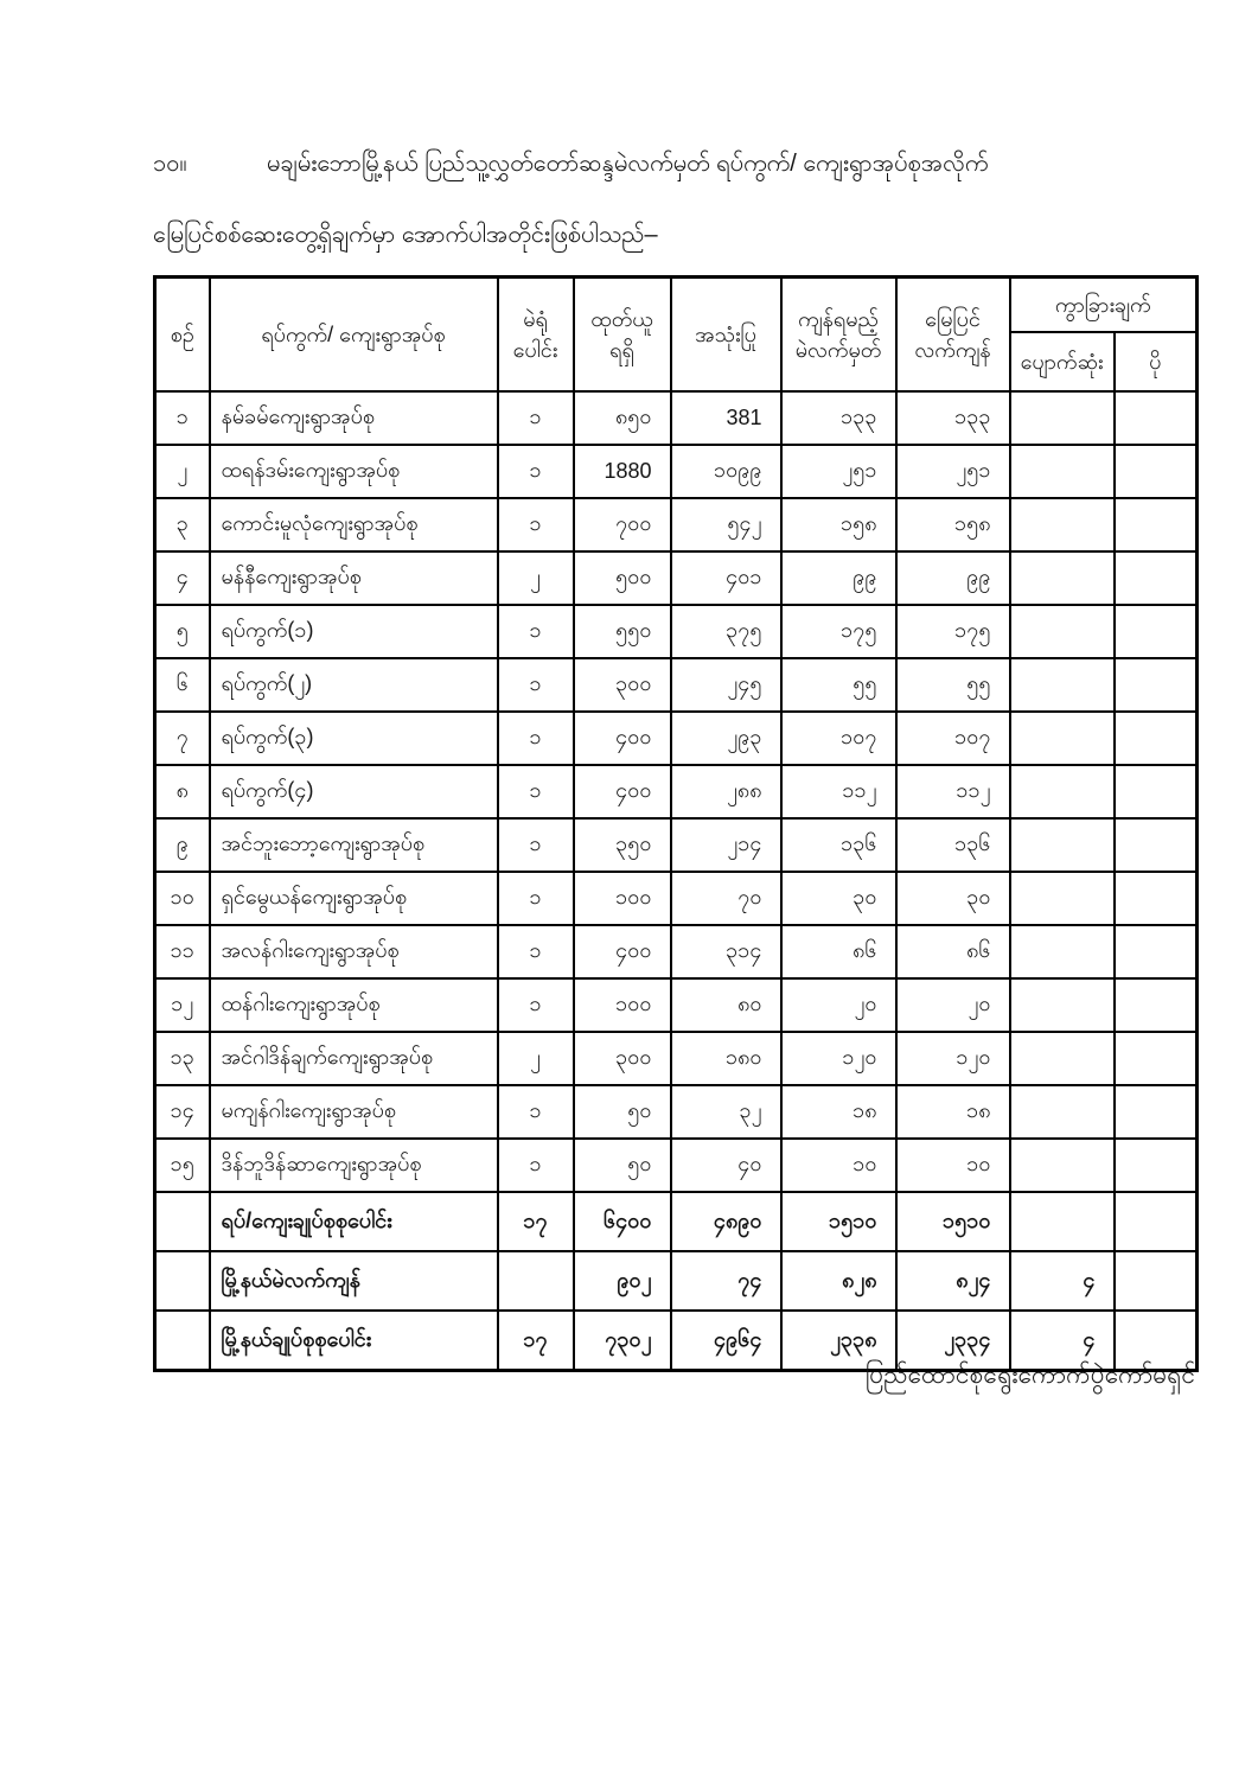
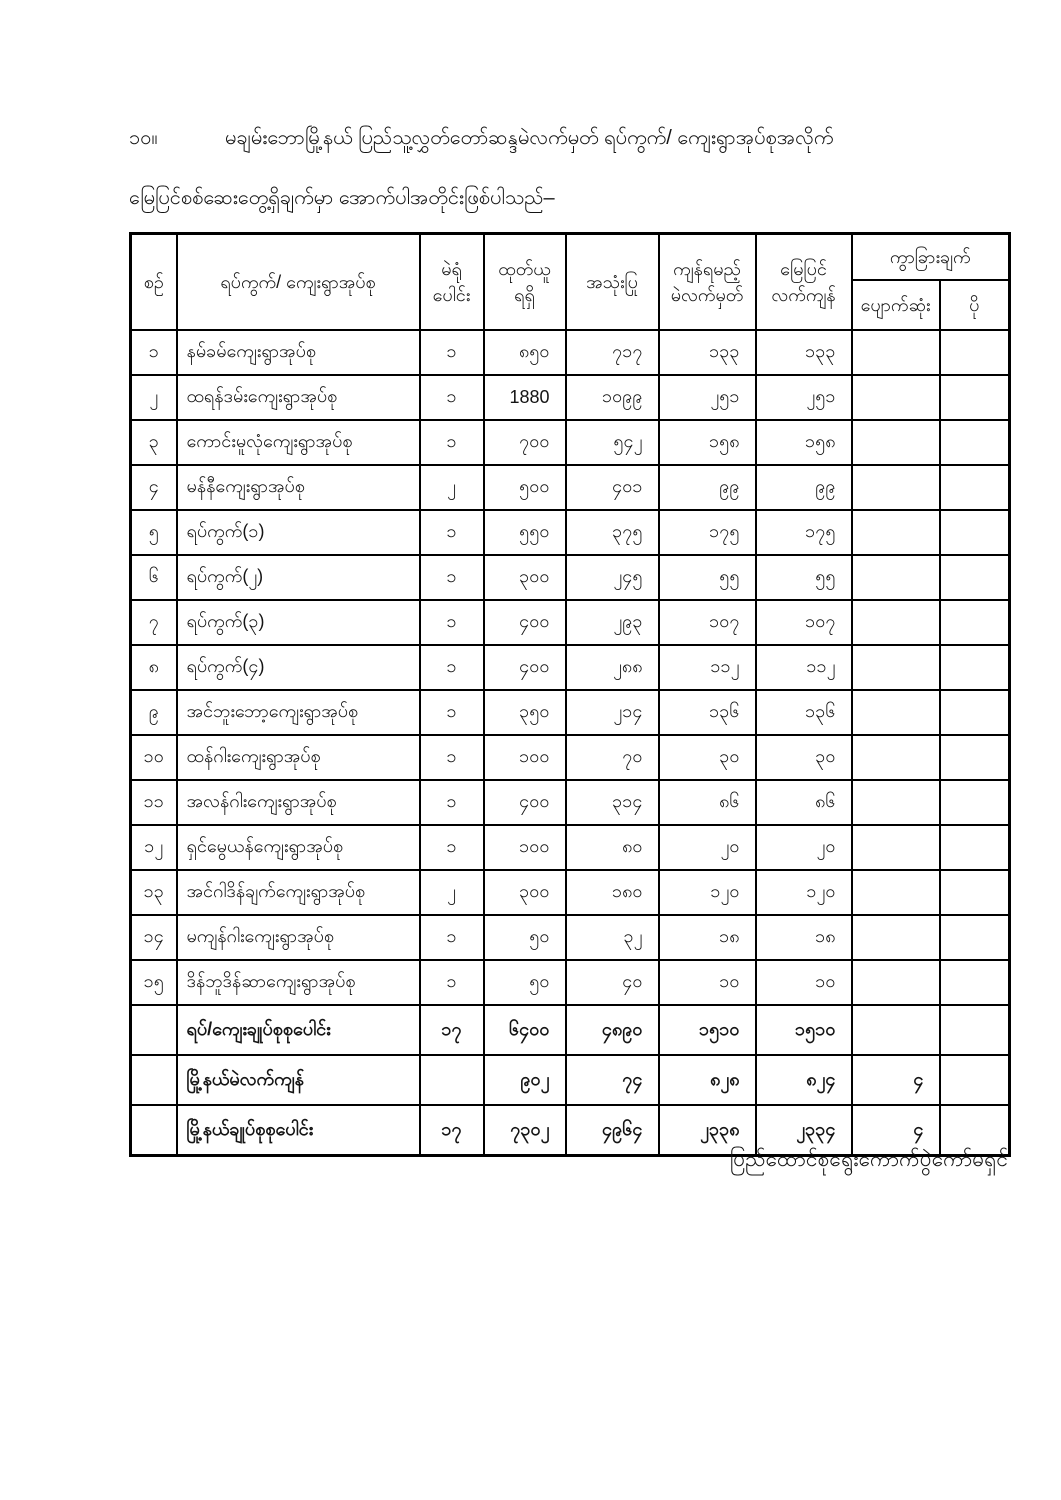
  ၁၀။ မချမ်းဘောမြို့နယ် ပြည်သူ့လွှတ်တော်ဆန္ဒမဲလက်မှတ် ရပ်ကွက်/ ကျေးရွာအုပ်စုအလိုက်
  မြေပြင်စစ်ဆေးတွေ့ရှိချက်မှာ အောက်ပါအတိုင်းဖြစ်ပါသည်–
  စဉ်	ရပ်ကွက်/ ကျေးရွာအုပ်စု	မဲရုံ ပေါင်း	ထုတ်ယူ ရရှိ	အသုံးပြု	ကျန်ရမည့် မဲလက်မှတ်	မြေပြင် လက်ကျန်	ကွာခြားချက်
  ပျောက်ဆုံး	ပို
- ၁	နမ်ခမ်ကျေးရွာအုပ်စု	၁	၈၅၀	381	၁၃၃	၁၃၃
+ ၁	နမ်ခမ်ကျေးရွာအုပ်စု	၁	၈၅၀	၇၁၇	၁၃၃	၁၃၃
  ၂	ထရန်ဒမ်းကျေးရွာအုပ်စု	၁	1880	၁၀၉၉	၂၅၁	၂၅၁
  ၃	ကောင်းမူလုံကျေးရွာအုပ်စု	၁	၇၀၀	၅၄၂	၁၅၈	၁၅၈
  ၄	မန်နီကျေးရွာအုပ်စု	၂	၅၀၀	၄၀၁	၉၉	၉၉
  ၅	ရပ်ကွက်(၁)	၁	၅၅၀	၃၇၅	၁၇၅	၁၇၅
  ၆	ရပ်ကွက်(၂)	၁	၃၀၀	၂၄၅	၅၅	၅၅
  ၇	ရပ်ကွက်(၃)	၁	၄၀၀	၂၉၃	၁၀၇	၁၀၇
  ၈	ရပ်ကွက်(၄)	၁	၄၀၀	၂၈၈	၁၁၂	၁၁၂
  ၉	အင်ဘူးဘော့ကျေးရွာအုပ်စု	၁	၃၅၀	၂၁၄	၁၃၆	၁၃၆
- ၁၀	ရှင်မွေယန်ကျေးရွာအုပ်စု	၁	၁၀၀	၇၀	၃၀	၃၀
+ ၁၀	ထန်ဂါးကျေးရွာအုပ်စု	၁	၁၀၀	၇၀	၃၀	၃၀
  ၁၁	အလန်ဂါးကျေးရွာအုပ်စု	၁	၄၀၀	၃၁၄	၈၆	၈၆
- ၁၂	ထန်ဂါးကျေးရွာအုပ်စု	၁	၁၀၀	၈၀	၂၀	၂၀
+ ၁၂	ရှင်မွေယန်ကျေးရွာအုပ်စု	၁	၁၀၀	၈၀	၂၀	၂၀
  ၁၃	အင်ဂါဒိန်ချက်ကျေးရွာအုပ်စု	၂	၃၀၀	၁၈၀	၁၂၀	၁၂၀
  ၁၄	မကျန်ဂါးကျေးရွာအုပ်စု	၁	၅၀	၃၂	၁၈	၁၈
  ၁၅	ဒိန်ဘူဒိန်ဆာကျေးရွာအုပ်စု	၁	၅၀	၄၀	၁၀	၁၀
  	ရပ်/ကျေးချုပ်စုစုပေါင်း	၁၇	၆၄၀၀	၄၈၉၀	၁၅၁၀	၁၅၁၀
  	မြို့နယ်မဲလက်ကျန်		၉၀၂	၇၄	၈၂၈	၈၂၄	၄
  	မြို့နယ်ချုပ်စုစုပေါင်း	၁၇	၇၃၀၂	၄၉၆၄	၂၃၃၈	၂၃၃၄	၄
  ပြည်ထောင်စုရွေးကောက်ပွဲကော်မရှင်
